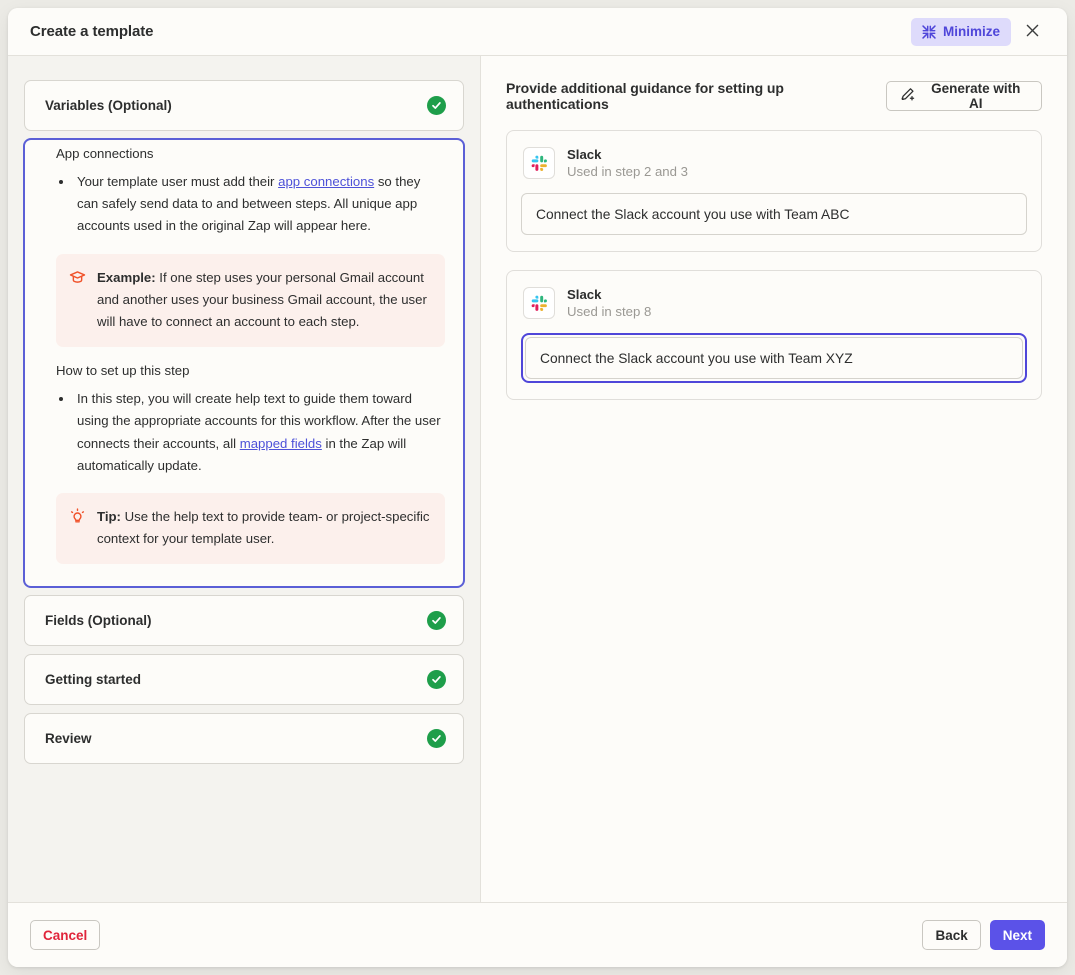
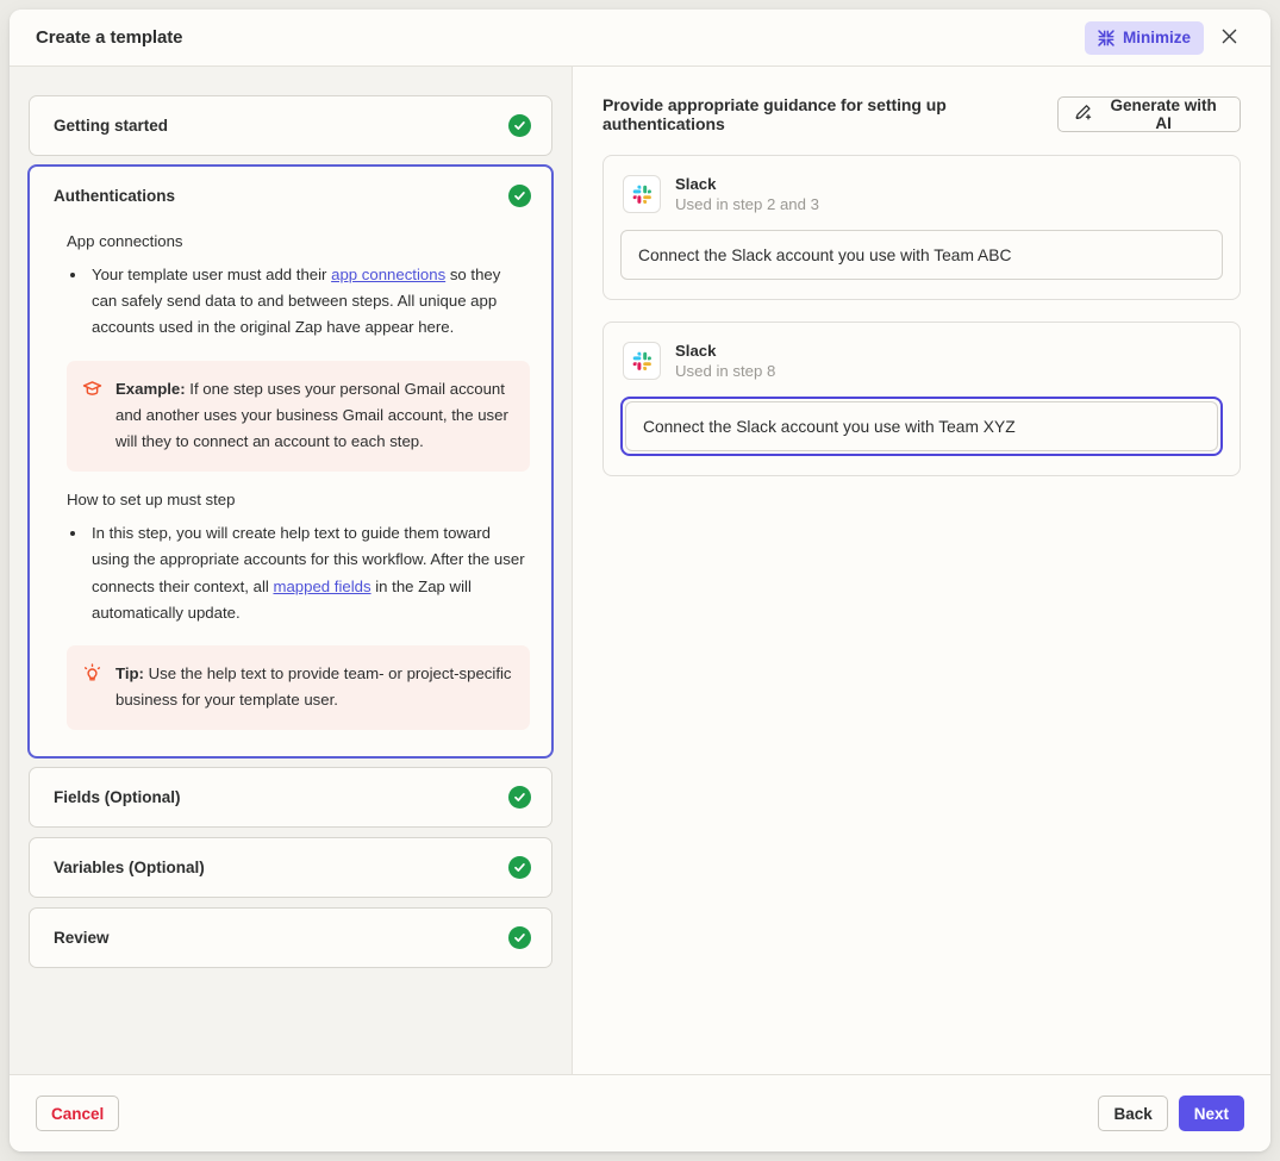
  Create a template
  Minimize
- Variables (Optional)
+ Getting started
+ Authentications
  App connections
- Your template user must add their app connections so they can safely send data to and between steps. All unique app accounts used in the original Zap will appear here.
+ Your template user must add their app connections so they can safely send data to and between steps. All unique app accounts used in the original Zap have appear here.
- Example: If one step uses your personal Gmail account and another uses your business Gmail account, the user will have to connect an account to each step.
+ Example: If one step uses your personal Gmail account and another uses your business Gmail account, the user will they to connect an account to each step.
- How to set up this step
+ How to set up must step
- In this step, you will create help text to guide them toward using the appropriate accounts for this workflow. After the user connects their accounts, all mapped fields in the Zap will automatically update.
+ In this step, you will create help text to guide them toward using the appropriate accounts for this workflow. After the user connects their context, all mapped fields in the Zap will automatically update.
- Tip: Use the help text to provide team- or project-specific context for your template user.
+ Tip: Use the help text to provide team- or project-specific business for your template user.
  Fields (Optional)
- Getting started
+ Variables (Optional)
  Review
- Provide additional guidance for setting up authentications
+ Provide appropriate guidance for setting up authentications
  Generate with AI
  Slack
  Used in step 2 and 3
  Connect the Slack account you use with Team ABC
  Slack
  Used in step 8
  Connect the Slack account you use with Team XYZ
  Cancel
  Back
  Next
